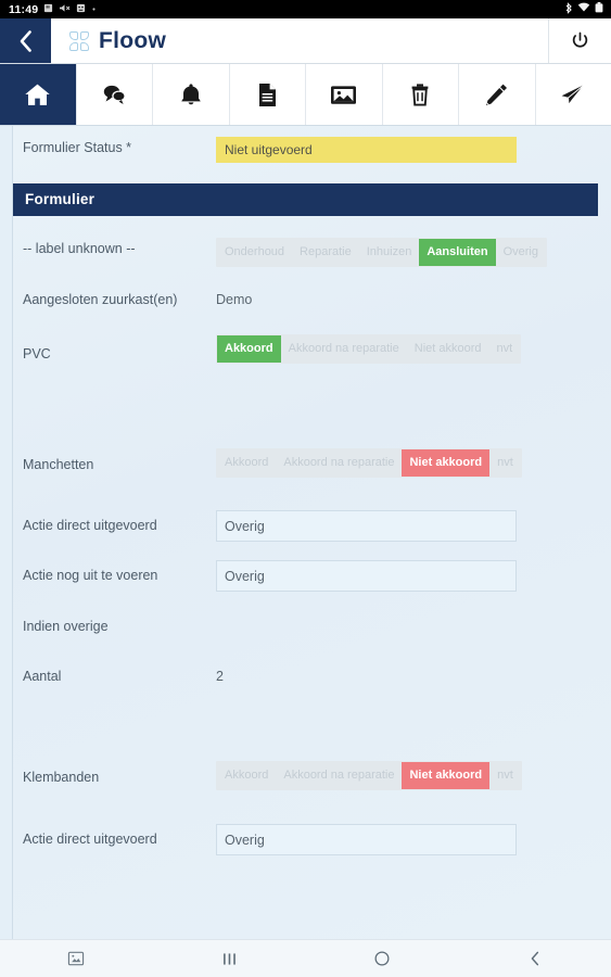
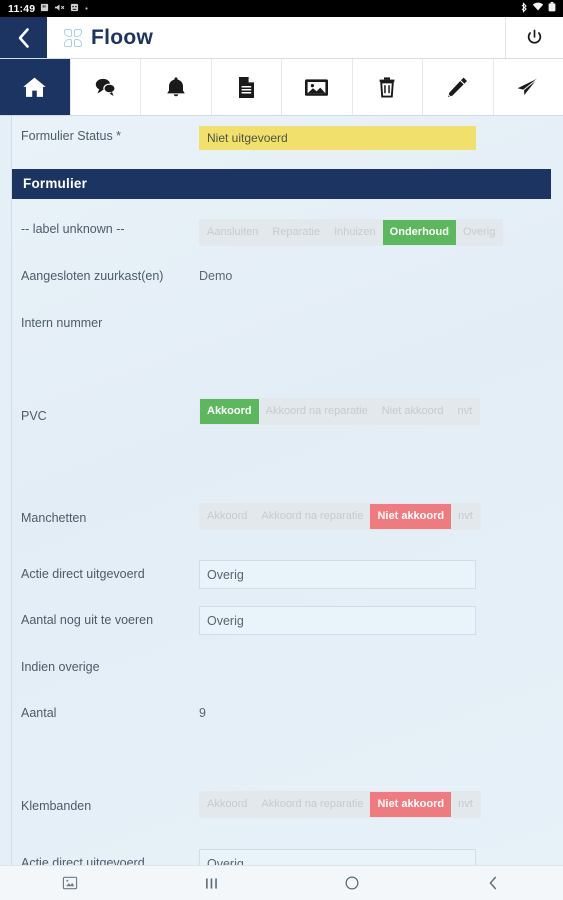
  11:49
  Floow
  Formulier Status *
  Niet uitgevoerd
  Formulier
  -- label unknown --
- Onderhoud
+ Aansluiten
  Reparatie
  Inhuizen
- Aansluiten
+ Onderhoud
  Overig
  Aangesloten zuurkast(en)
  Demo
+ Intern nummer
  PVC
  Akkoord
  Akkoord na reparatie
  Niet akkoord
  nvt
  Manchetten
  Akkoord
  Akkoord na reparatie
  Niet akkoord
  nvt
  Actie direct uitgevoerd
  Overig
- Actie nog uit te voeren
+ Aantal nog uit te voeren
  Overig
  Indien overige
  Aantal
- 2
+ 9
  Klembanden
  Akkoord
  Akkoord na reparatie
  Niet akkoord
  nvt
  Actie direct uitgevoerd
  Overig
